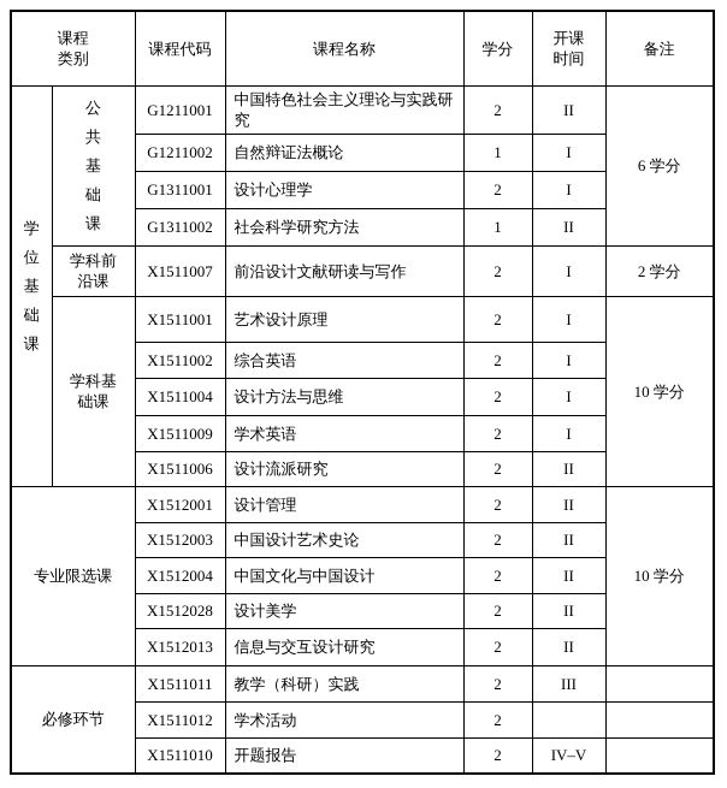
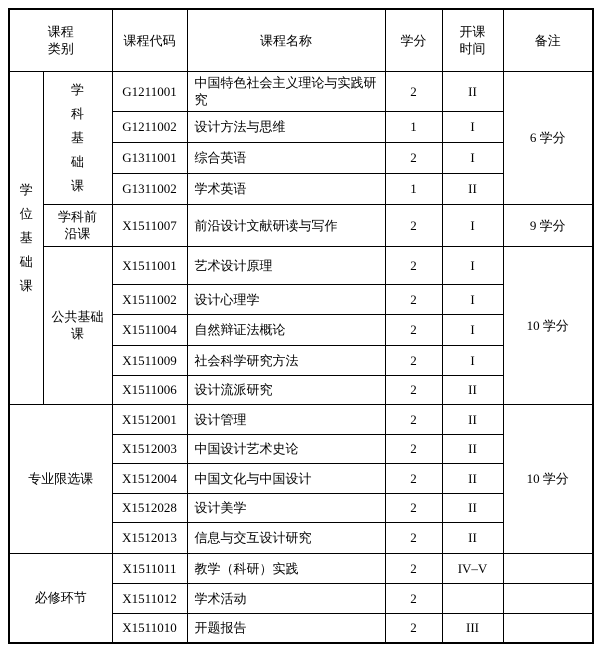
  课程 类别	课程代码	课程名称	学分	开课 时间	备注
- 学位基础课	公共基础课	G1211001	中国特色社会主义理论与实践研究	2	II	6 学分
+ 学位基础课	学科基 础课	G1211001	中国特色社会主义理论与实践研究	2	II	6 学分
- G1211002	自然辩证法概论	1	I
+ G1211002	设计方法与思维	1	I
- G1311001	设计心理学	2	I
+ G1311001	综合英语	2	I
- G1311002	社会科学研究方法	1	II
+ G1311002	学术英语	1	II
- 学科前 沿课	X1511007	前沿设计文献研读与写作	2	I	2 学分
+ 学科前 沿课	X1511007	前沿设计文献研读与写作	2	I	9 学分
- 学科基 础课	X1511001	艺术设计原理	2	I	10 学分
+ 公共基础课	X1511001	艺术设计原理	2	I	10 学分
- X1511002	综合英语	2	I
+ X1511002	设计心理学	2	I
- X1511004	设计方法与思维	2	I
+ X1511004	自然辩证法概论	2	I
- X1511009	学术英语	2	I
+ X1511009	社会科学研究方法	2	I
  X1511006	设计流派研究	2	II
  专业限选课	X1512001	设计管理	2	II	10 学分
  X1512003	中国设计艺术史论	2	II
  X1512004	中国文化与中国设计	2	II
  X1512028	设计美学	2	II
  X1512013	信息与交互设计研究	2	II
- 必修环节	X1511011	教学（科研）实践	2	III
+ 必修环节	X1511011	教学（科研）实践	2	IV–V
  X1511012	学术活动	2
- X1511010	开题报告	2	IV–V
+ X1511010	开题报告	2	III
